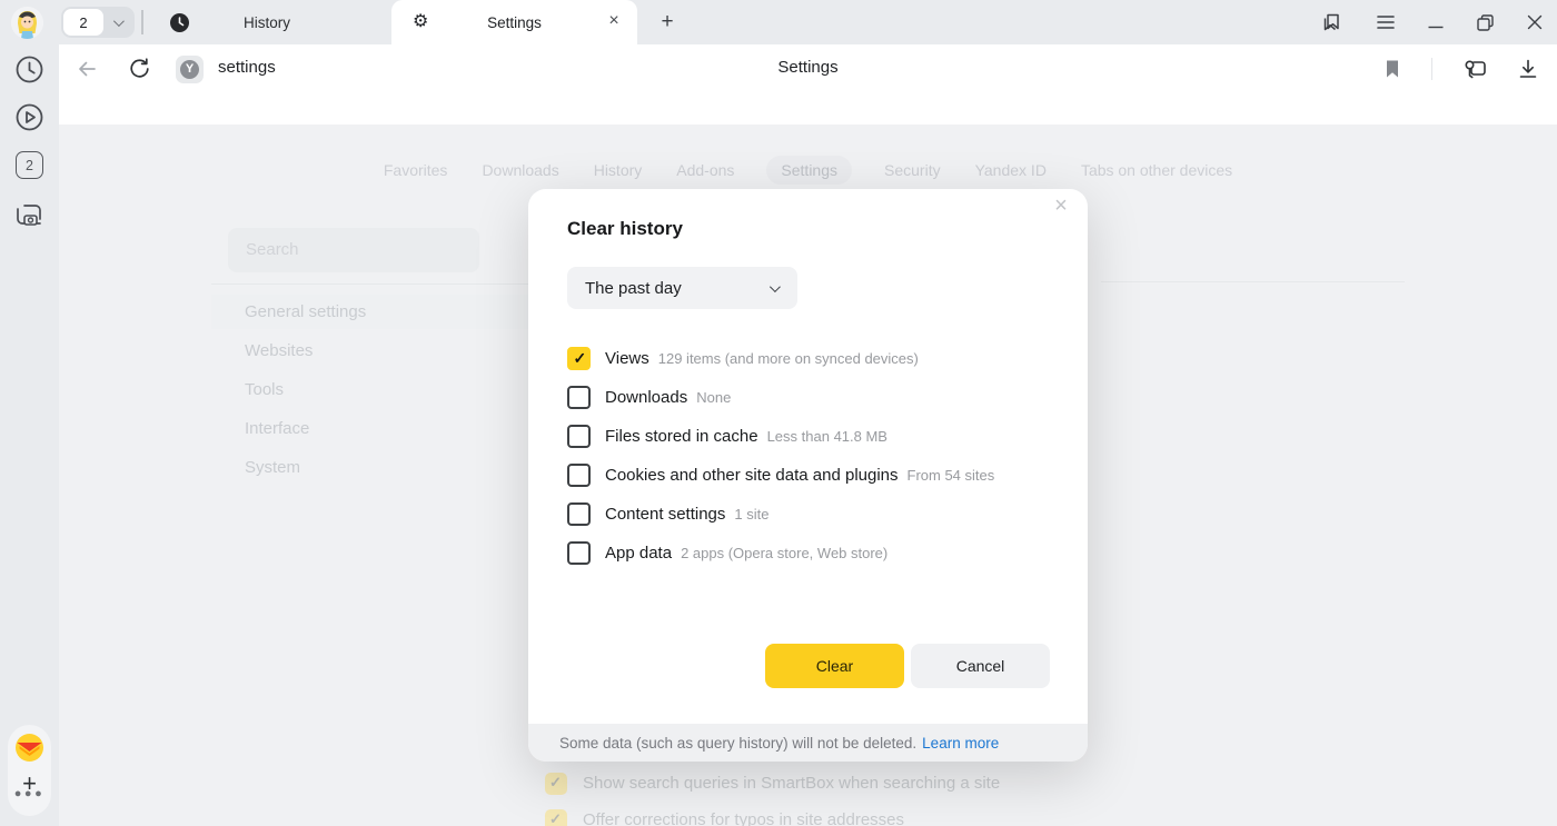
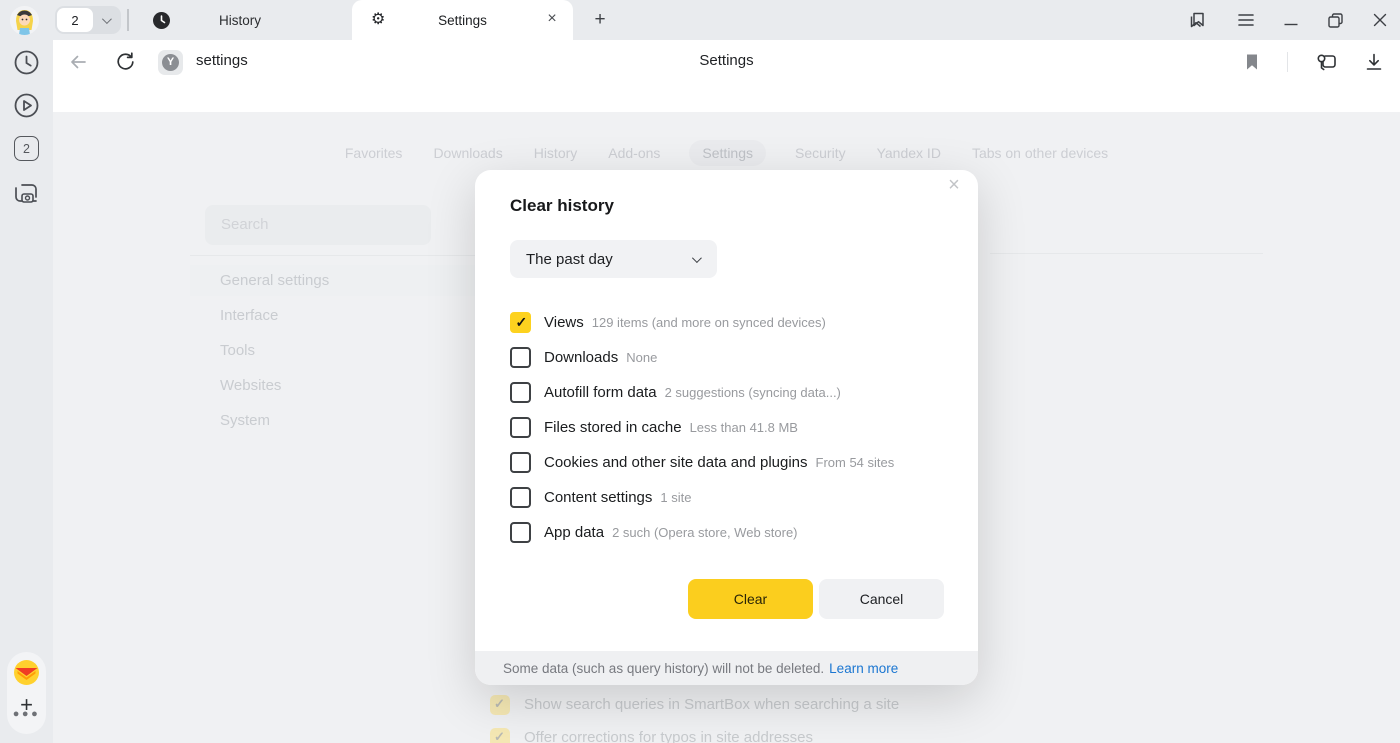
  2
  History
  ⚙
  Settings
  ×
  +
  Y
  settings
  Settings
  2
  +
  ●●●
  Favorites
  Downloads
  History
  Add-ons
  Settings
  Security
  Yandex ID
  Tabs on other devices
  Search
  General settings
- Websites
+ Interface
  Tools
- Interface
+ Websites
  System
  Show search queries in SmartBox when searching a site
  Offer corrections for typos in site addresses
  ×
  Clear history
  The past day
  Views
  129 items (and more on synced devices)
  Downloads
  None
+ Autofill form data
+ 2 suggestions (syncing data...)
  Files stored in cache
  Less than 41.8 MB
  Cookies and other site data and plugins
  From 54 sites
  Content settings
  1 site
  App data
- 2 apps (Opera store, Web store)
+ 2 such (Opera store, Web store)
  Clear
  Cancel
  Some data (such as query history) will not be deleted.
  Learn more
